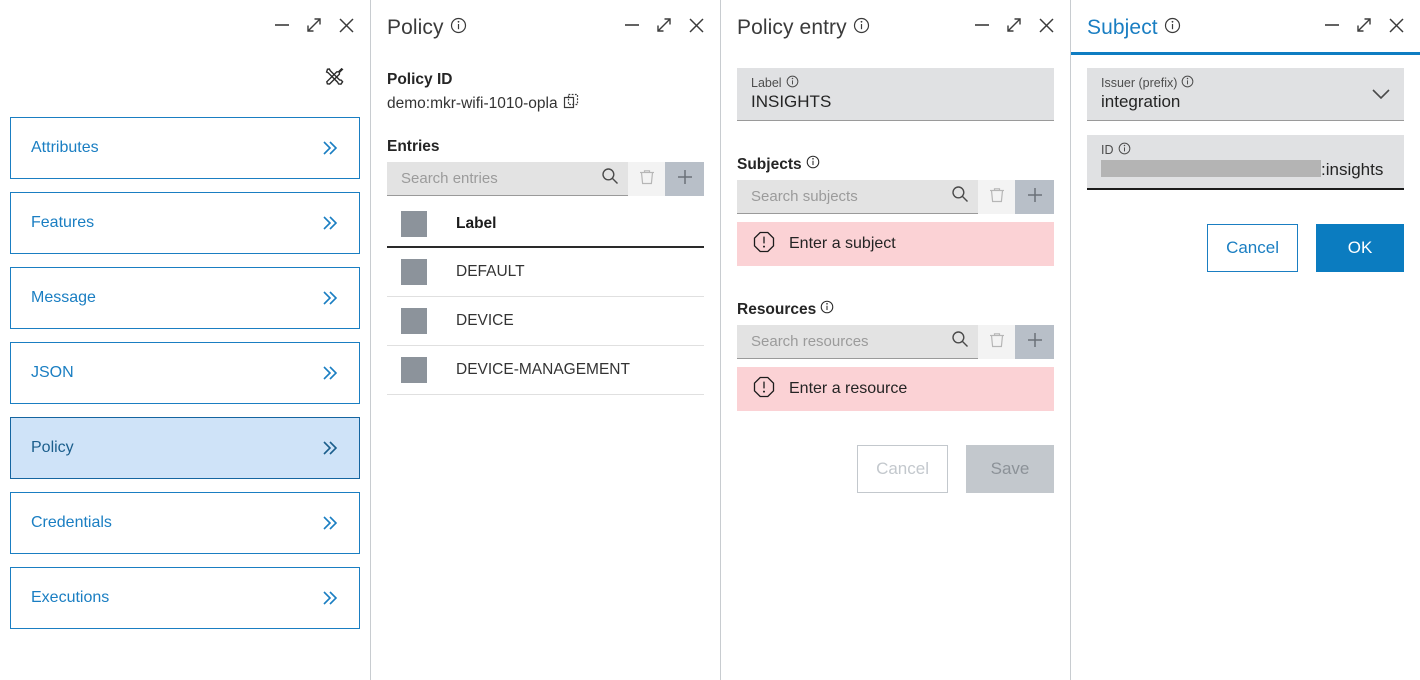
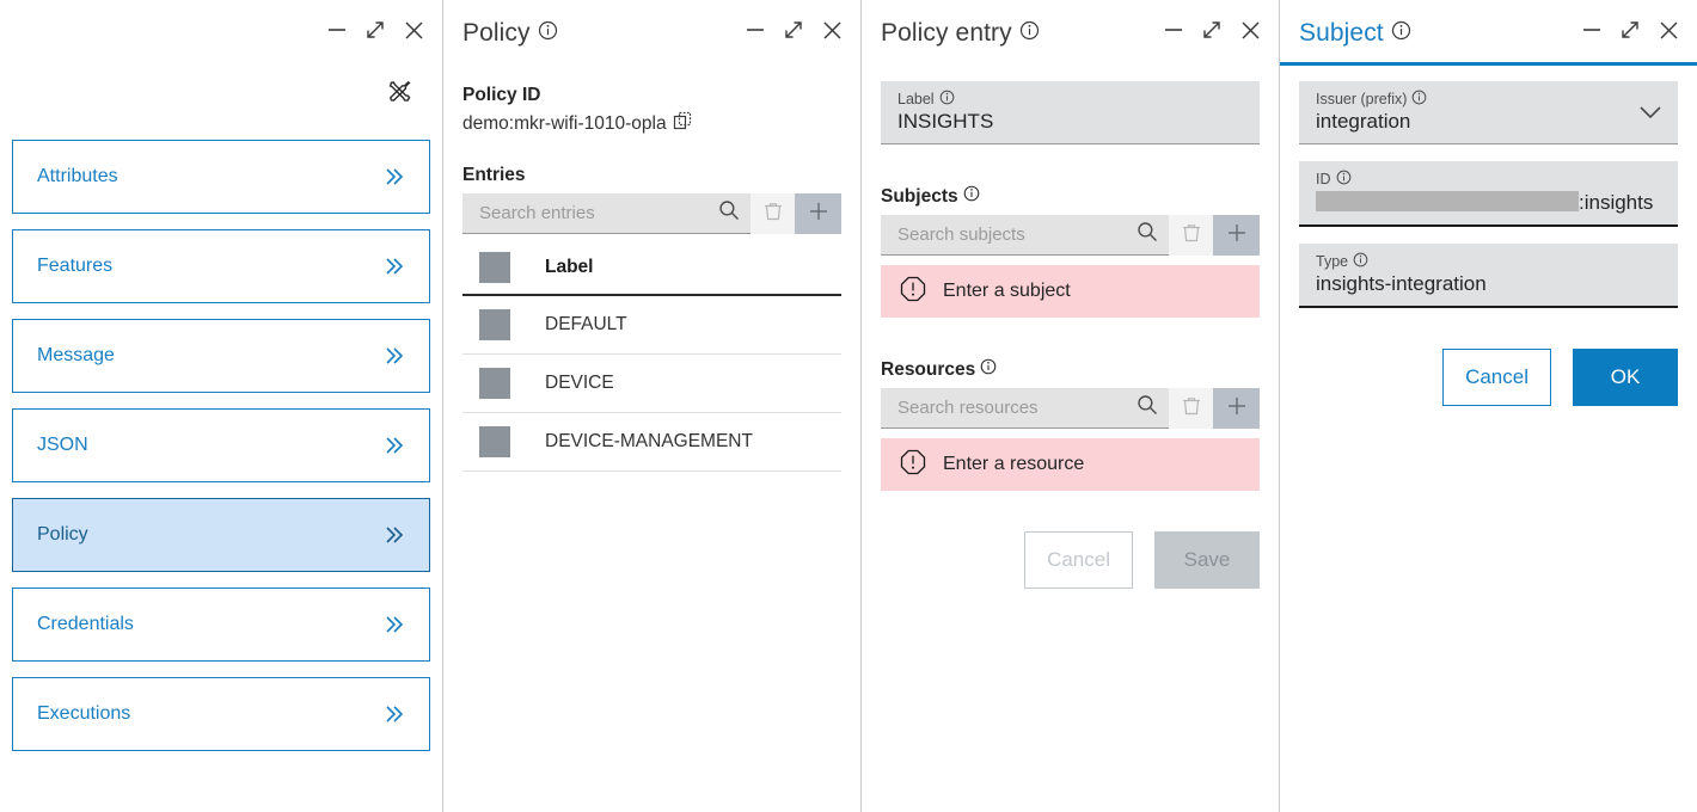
  Attributes
  Features
  Message
  JSON
  Policy
  Credentials
  Executions
  Policy
  Policy ID
  demo:mkr-wifi-1010-opla
  Entries
  Search entries
  Label
  DEFAULT
  DEVICE
  DEVICE-MANAGEMENT
  Policy entry
  Label
  INSIGHTS
  Subjects
  Search subjects
  Enter a subject
  Resources
  Search resources
  Enter a resource
  Cancel
  Save
  Subject
  Issuer (prefix)
  integration
  ID
  :insights
+ Type
+ insights-integration
  Cancel
  OK
